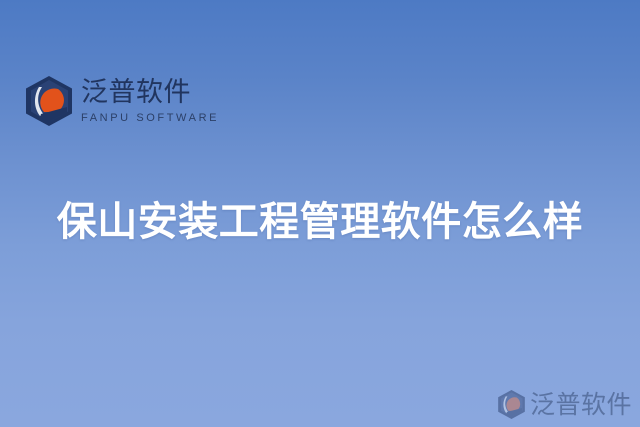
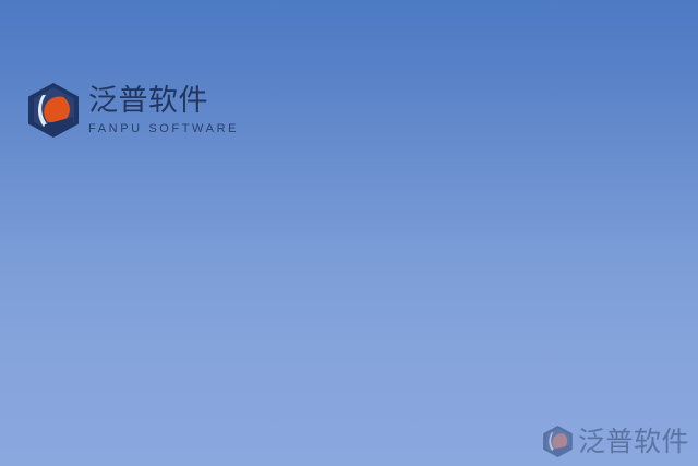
  泛普软件
  FANPU SOFTWARE
- 保山安装工程管理软件怎么样
  泛普软件
